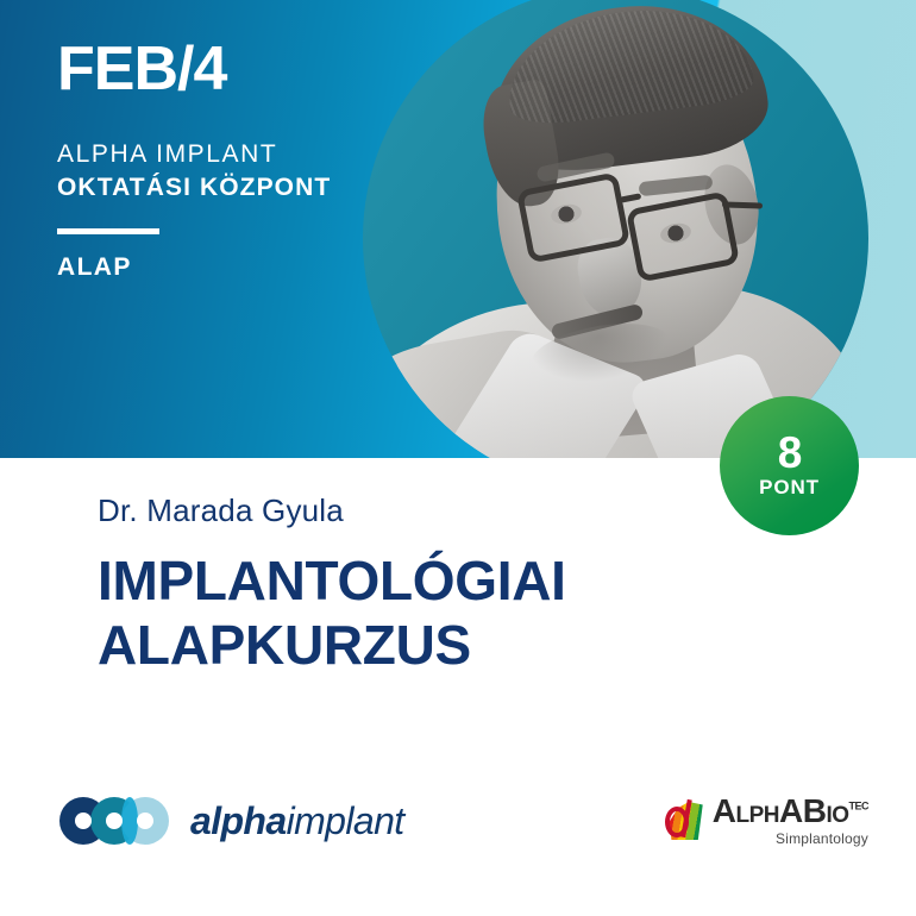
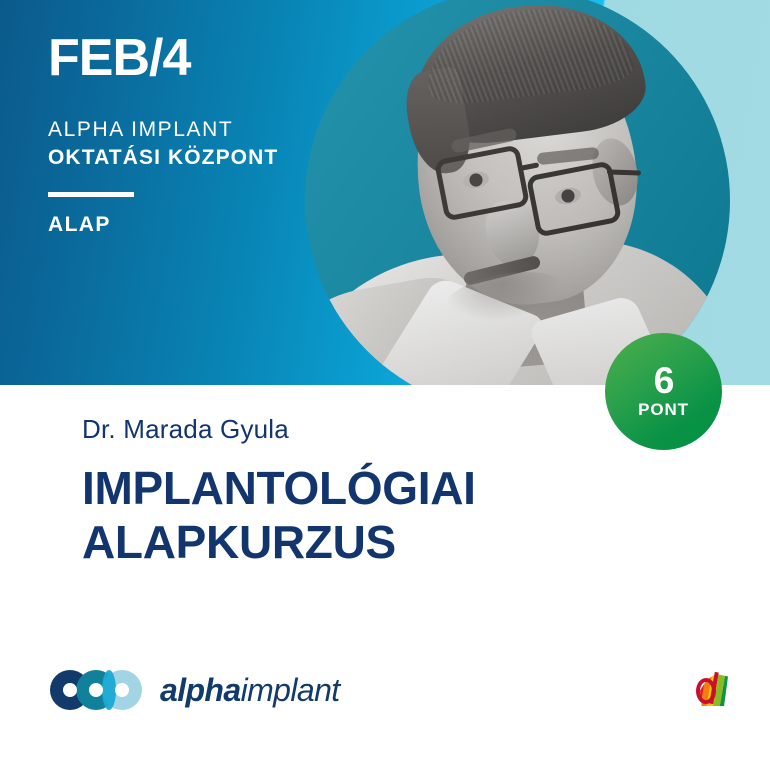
  FEB/4
  ALPHA IMPLANT
  OKTATÁSI KÖZPONT
  ALAP
- 8
+ 6
  PONT
  Dr. Marada Gyula
  IMPLANTOLÓGIAI
  ALAPKURZUS
  alphaimplant
- ALPHABIOTEC
- Simplantology
